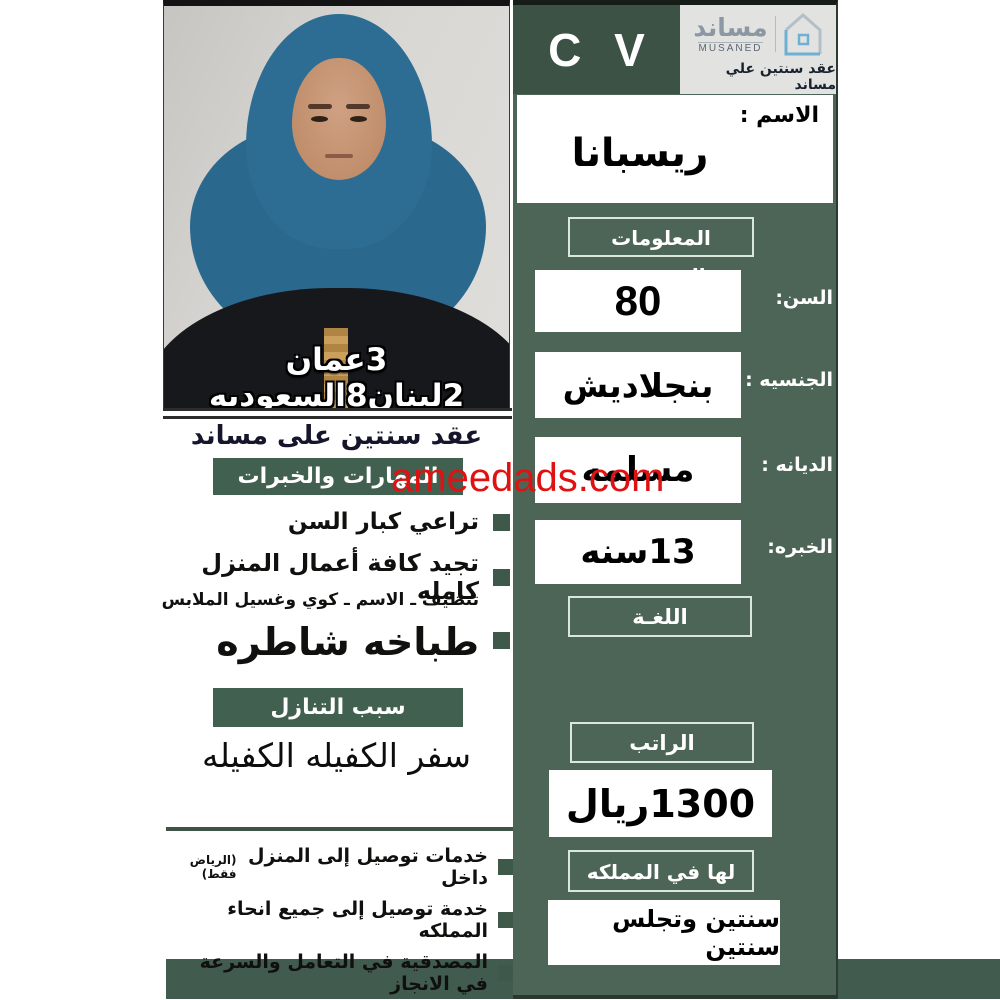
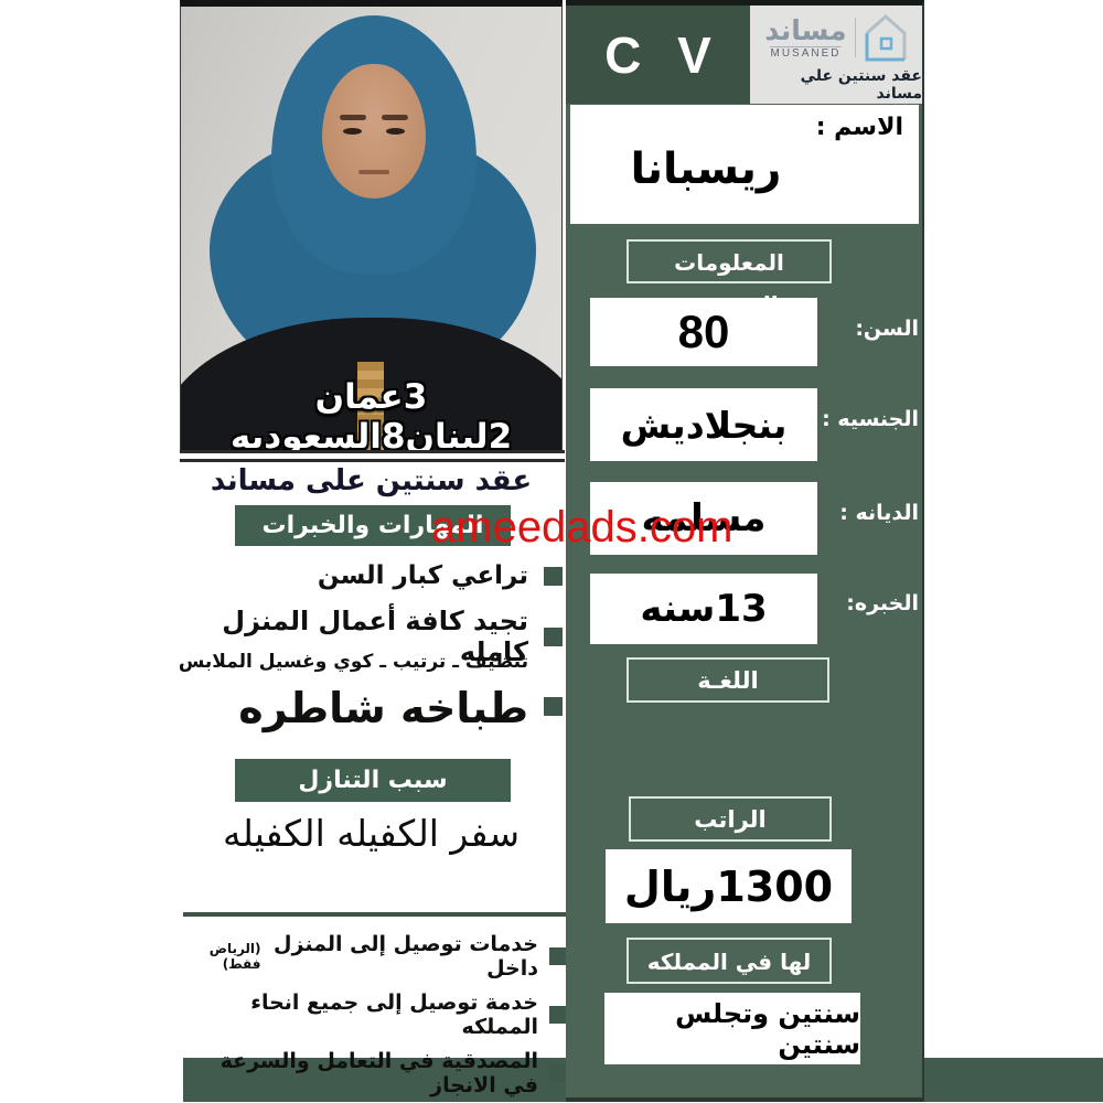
  3عمان 2لبنان8السعوديه
  عقد سنتين على مساند
  المهارات والخبرات
  تراعي كبار السن
  تجيد كافة أعمال المنزل كامله
- تنظيف ـ الاسم ـ كوي وغسيل الملابس
+ تنظيف ـ ترتيب ـ كوي وغسيل الملابس
  طباخه شاطره
  سبب التنازل
  سفر الكفيله الكفيله
  خدمات توصيل إلى المنزل داخل
  (الرياض فقط)
  خدمة توصيل إلى جميع انحاء المملكه
  المصدقية في التعامل والسرعة في الانجاز
  C V
  مساند
  MUSANED
  عقد سنتين علي مساند
  الاسم :
  ريسبانا
  80
  السن:
  بنجلاديش
  الجنسيه :
  مسلمه
  الديانه :
  13سنه
  الخبره:
  اللغـة
  الراتب
  1300ريال
  لها في المملكه
  سنتين وتجلس سنتين
  ameedads.com
